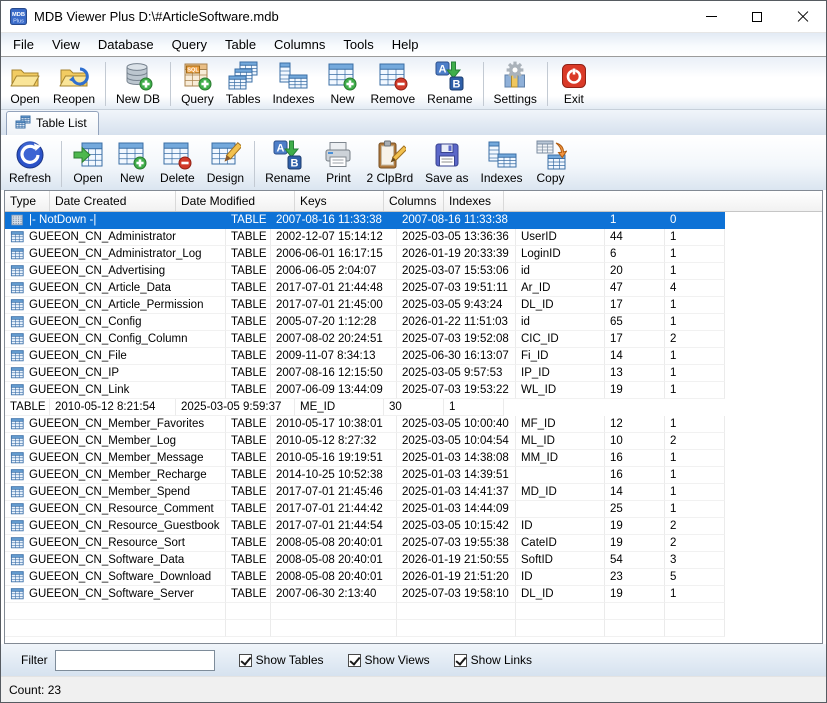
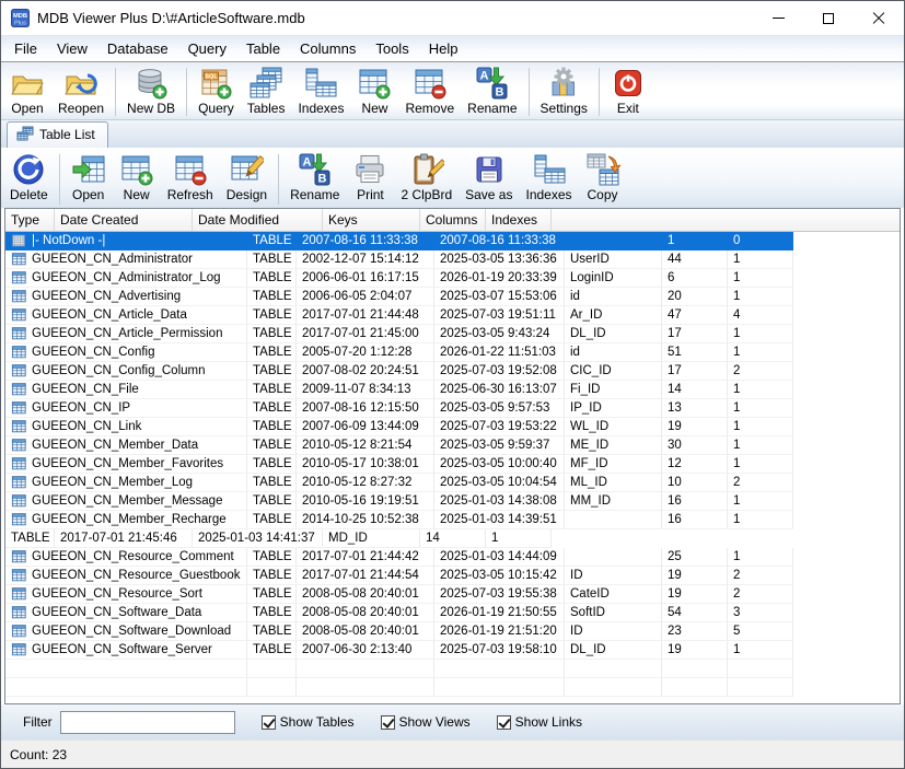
  MDB Viewer Plus D:\#ArticleSoftware.mdb
  File
  View
  Database
  Query
  Table
  Columns
  Tools
  Help
  Open
  Reopen
  New DB
  Query
  Tables
  Indexes
  New
  Remove
  A
  B
  Rename
  Settings
  Exit
  Table List
- Refresh
+ Delete
  Open
  New
- Delete
+ Refresh
  Design
  A
  B
  Rename
  Print
  2 ClpBrd
  Save as
  Indexes
  Copy
  Type
  Date Created
  Date Modified
  Keys
  Columns
  Indexes
  |- NotDown -|
  TABLE
  2007-08-16 11:33:38
  2007-08-16 11:33:38
  1
  0
  GUEEON_CN_Administrator
  TABLE
  2002-12-07 15:14:12
  2025-03-05 13:36:36
  UserID
  44
  1
  GUEEON_CN_Administrator_Log
  TABLE
  2006-06-01 16:17:15
  2026-01-19 20:33:39
  LoginID
  6
  1
  GUEEON_CN_Advertising
  TABLE
  2006-06-05 2:04:07
  2025-03-07 15:53:06
  id
  20
  1
  GUEEON_CN_Article_Data
  TABLE
  2017-07-01 21:44:48
  2025-07-03 19:51:11
  Ar_ID
  47
  4
  GUEEON_CN_Article_Permission
  TABLE
  2017-07-01 21:45:00
  2025-03-05 9:43:24
  DL_ID
  17
  1
  GUEEON_CN_Config
  TABLE
  2005-07-20 1:12:28
  2026-01-22 11:51:03
  id
- 65
+ 51
  1
  GUEEON_CN_Config_Column
  TABLE
  2007-08-02 20:24:51
  2025-07-03 19:52:08
  CIC_ID
  17
  2
  GUEEON_CN_File
  TABLE
  2009-11-07 8:34:13
  2025-06-30 16:13:07
  Fi_ID
  14
  1
  GUEEON_CN_IP
  TABLE
  2007-08-16 12:15:50
  2025-03-05 9:57:53
  IP_ID
  13
  1
  GUEEON_CN_Link
  TABLE
  2007-06-09 13:44:09
  2025-07-03 19:53:22
  WL_ID
  19
  1
+ GUEEON_CN_Member_Data
  TABLE
  2010-05-12 8:21:54
  2025-03-05 9:59:37
  ME_ID
  30
  1
  GUEEON_CN_Member_Favorites
  TABLE
  2010-05-17 10:38:01
  2025-03-05 10:00:40
  MF_ID
  12
  1
  GUEEON_CN_Member_Log
  TABLE
  2010-05-12 8:27:32
  2025-03-05 10:04:54
  ML_ID
  10
  2
  GUEEON_CN_Member_Message
  TABLE
  2010-05-16 19:19:51
  2025-01-03 14:38:08
  MM_ID
  16
  1
  GUEEON_CN_Member_Recharge
  TABLE
  2014-10-25 10:52:38
  2025-01-03 14:39:51
  16
  1
- GUEEON_CN_Member_Spend
  TABLE
  2017-07-01 21:45:46
  2025-01-03 14:41:37
  MD_ID
  14
  1
  GUEEON_CN_Resource_Comment
  TABLE
  2017-07-01 21:44:42
  2025-01-03 14:44:09
  25
  1
  GUEEON_CN_Resource_Guestbook
  TABLE
  2017-07-01 21:44:54
  2025-03-05 10:15:42
  ID
  19
  2
  GUEEON_CN_Resource_Sort
  TABLE
  2008-05-08 20:40:01
  2025-07-03 19:55:38
  CateID
  19
  2
  GUEEON_CN_Software_Data
  TABLE
  2008-05-08 20:40:01
  2026-01-19 21:50:55
  SoftID
  54
  3
  GUEEON_CN_Software_Download
  TABLE
  2008-05-08 20:40:01
  2026-01-19 21:51:20
  ID
  23
  5
  GUEEON_CN_Software_Server
  TABLE
  2007-06-30 2:13:40
  2025-07-03 19:58:10
  DL_ID
  19
  1
  Filter
  Show Tables
  Show Views
  Show Links
  Count: 23
